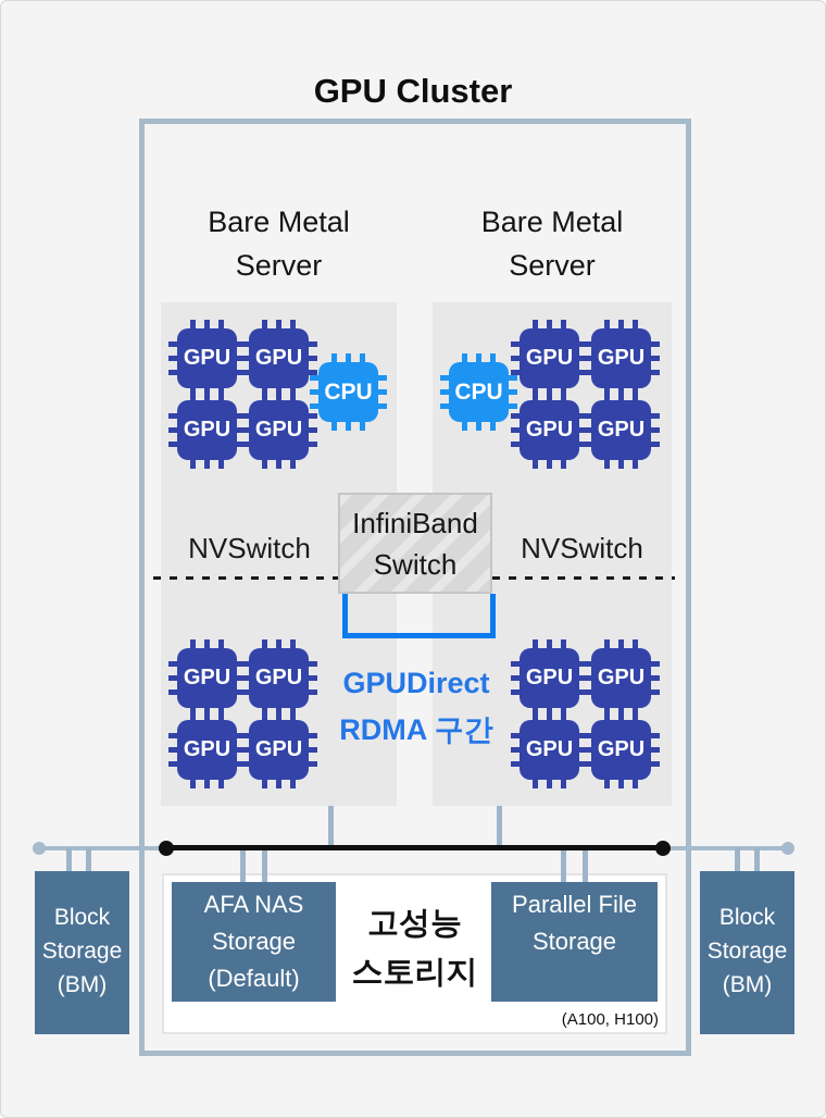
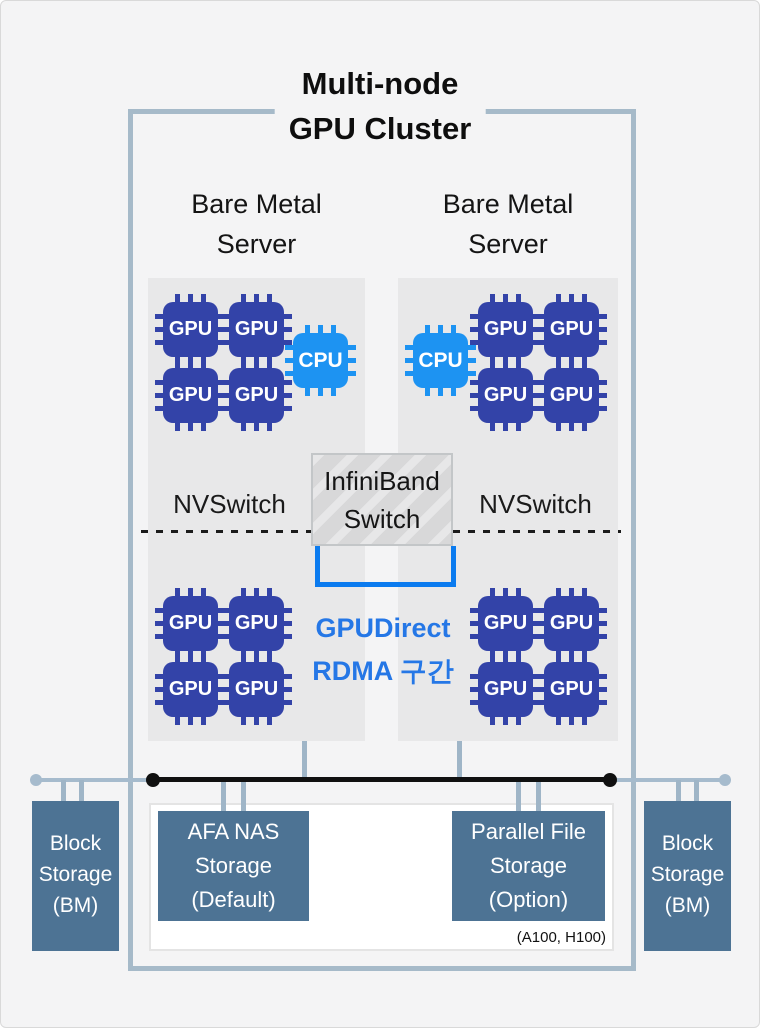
+ Multi-node
  GPU Cluster
  Bare Metal
  Server
  Bare Metal
  Server
  GPU
  GPU
  GPU
  GPU
  CPU
  CPU
  GPU
  GPU
  GPU
  GPU
  NVSwitch
  NVSwitch
  InfiniBand
  Switch
  GPUDirect
  RDMA 구간
  GPU
  GPU
  GPU
  GPU
  GPU
  GPU
  GPU
  GPU
  AFA NAS
  Storage
  (Default)
- 고성능
- 스토리지
  Parallel File
  Storage
+ (Option)
  (A100, H100)
  Block
  Storage
  (BM)
  Block
  Storage
  (BM)
